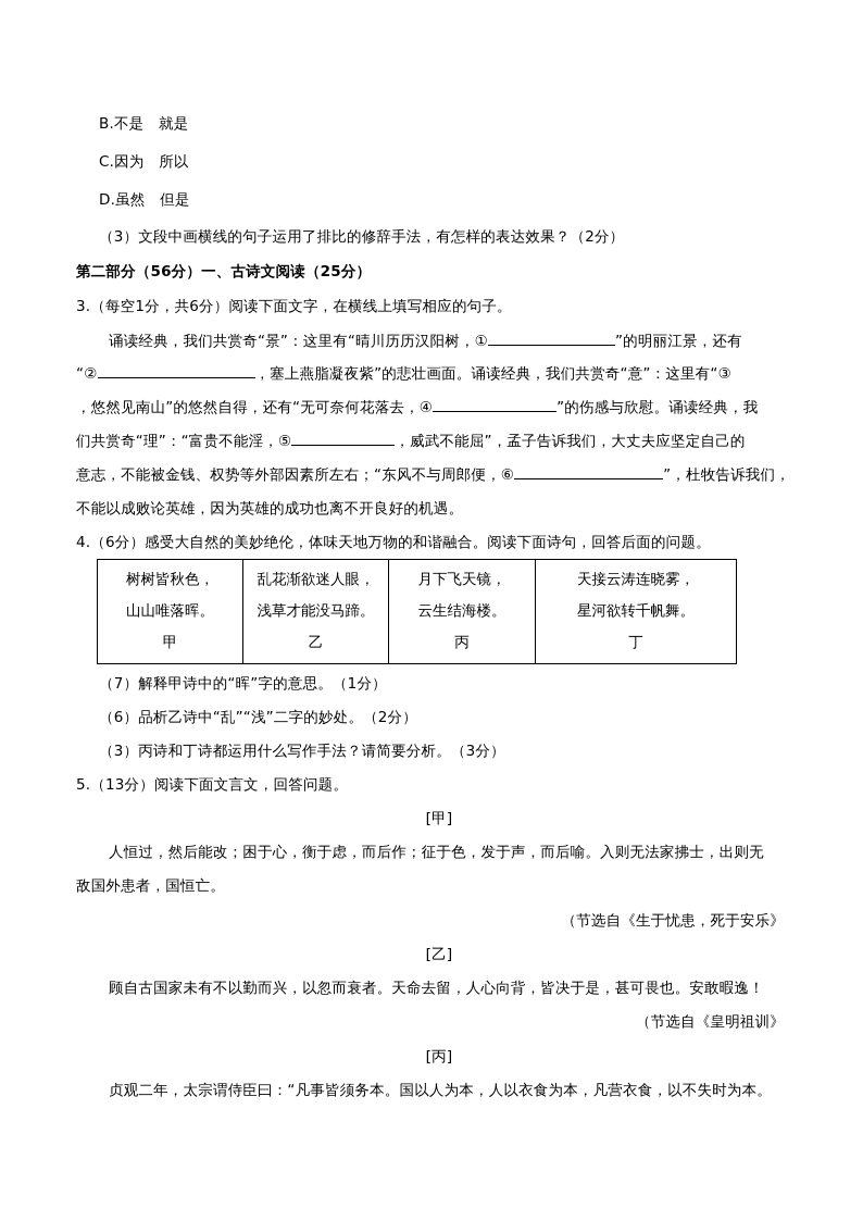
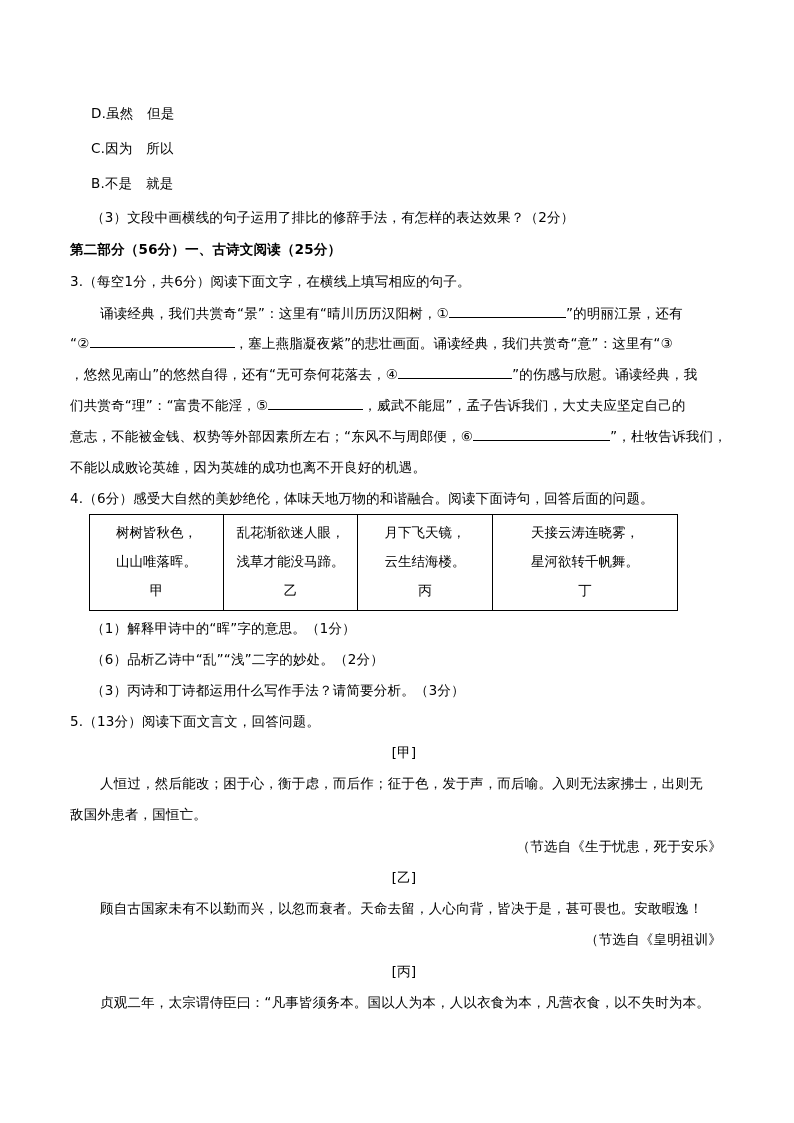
- B.不是 就是
+ D.虽然 但是
  C.因为 所以
- D.虽然 但是
+ B.不是 就是
  （3）文段中画横线的句子运用了排比的修辞手法，有怎样的表达效果？（2分）
  第二部分（56分）一、古诗文阅读（25分）
  3.（每空1分，共6分）阅读下面文字，在横线上填写相应的句子。
  诵读经典，我们共赏奇“景”：这里有“晴川历历汉阳树，① ”的明丽江景，还有
  “② ，塞上燕脂凝夜紫”的悲壮画面。诵读经典，我们共赏奇“意”：这里有“③
  ，悠然见南山”的悠然自得，还有“无可奈何花落去，④ ”的伤感与欣慰。诵读经典，我
  们共赏奇“理”：“富贵不能淫，⑤ ，威武不能屈”，孟子告诉我们，大丈夫应坚定自己的
  意志，不能被金钱、权势等外部因素所左右；“东风不与周郎便，⑥ ”，杜牧告诉我们，
  不能以成败论英雄，因为英雄的成功也离不开良好的机遇。
  4.（6分）感受大自然的美妙绝伦，体味天地万物的和谐融合。阅读下面诗句，回答后面的问题。
  树树皆秋色， 山山唯落晖。 甲	乱花渐欲迷人眼， 浅草才能没马蹄。 乙	月下飞天镜， 云生结海楼。 丙	天接云涛连晓雾， 星河欲转千帆舞。 丁
- （7）解释甲诗中的“晖”字的意思。（1分）
+ （1）解释甲诗中的“晖”字的意思。（1分）
  （6）品析乙诗中“乱”“浅”二字的妙处。（2分）
  （3）丙诗和丁诗都运用什么写作手法？请简要分析。（3分）
  5.（13分）阅读下面文言文，回答问题。
  [甲]
  人恒过，然后能改；困于心，衡于虑，而后作；征于色，发于声，而后喻。入则无法家拂士，出则无
  敌国外患者，国恒亡。
  （节选自《生于忧患，死于安乐》
  [乙]
  顾自古国家未有不以勤而兴，以忽而衰者。天命去留，人心向背，皆决于是，甚可畏也。安敢暇逸！
  （节选自《皇明祖训》
  [丙]
  贞观二年，太宗谓侍臣曰：“凡事皆须务本。国以人为本，人以衣食为本，凡营衣食，以不失时为本。
